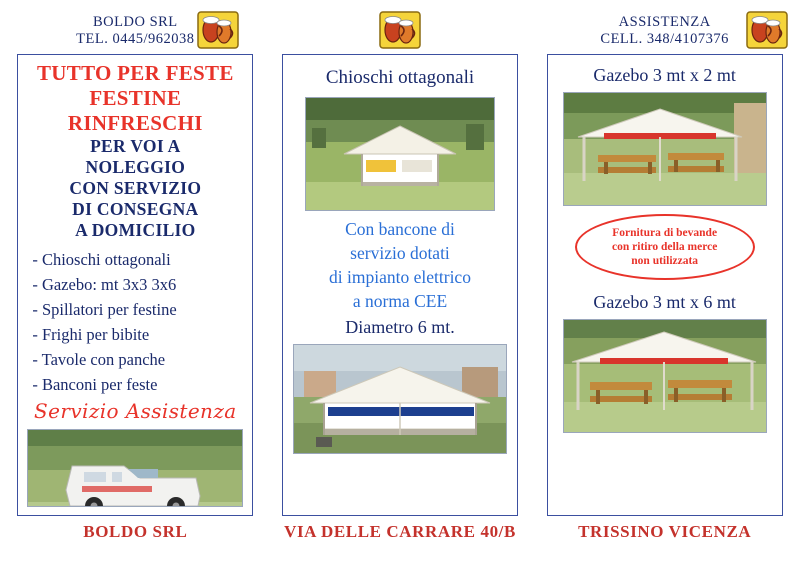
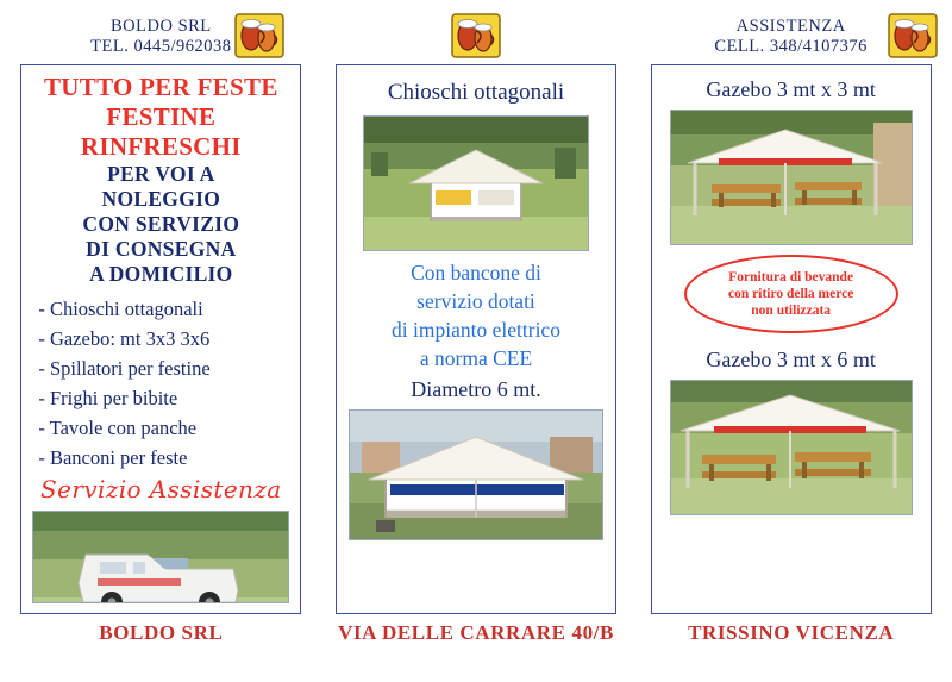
  BOLDO SRL
  TEL. 0445/962038
  TUTTO PER FESTE
  FESTINE
  RINFRESCHI
  PER VOI A
  NOLEGGIO
  CON SERVIZIO
  DI CONSEGNA
  A DOMICILIO
  - Chioschi ottagonali
  - Gazebo: mt 3x3 3x6
  - Spillatori per festine
  - Frighi per bibite
  - Tavole con panche
  - Banconi per feste
  Servizio Assistenza
  BOLDO SRL
  Chioschi ottagonali
  Con bancone di
  servizio dotati
  di impianto elettrico
  a norma CEE
  Diametro 6 mt.
  VIA DELLE CARRARE 40/B
  ASSISTENZA
  CELL. 348/4107376
- Gazebo 3 mt x 2 mt
+ Gazebo 3 mt x 3 mt
  Fornitura di bevande
  con ritiro della merce
  non utilizzata
  Gazebo 3 mt x 6 mt
  TRISSINO VICENZA
